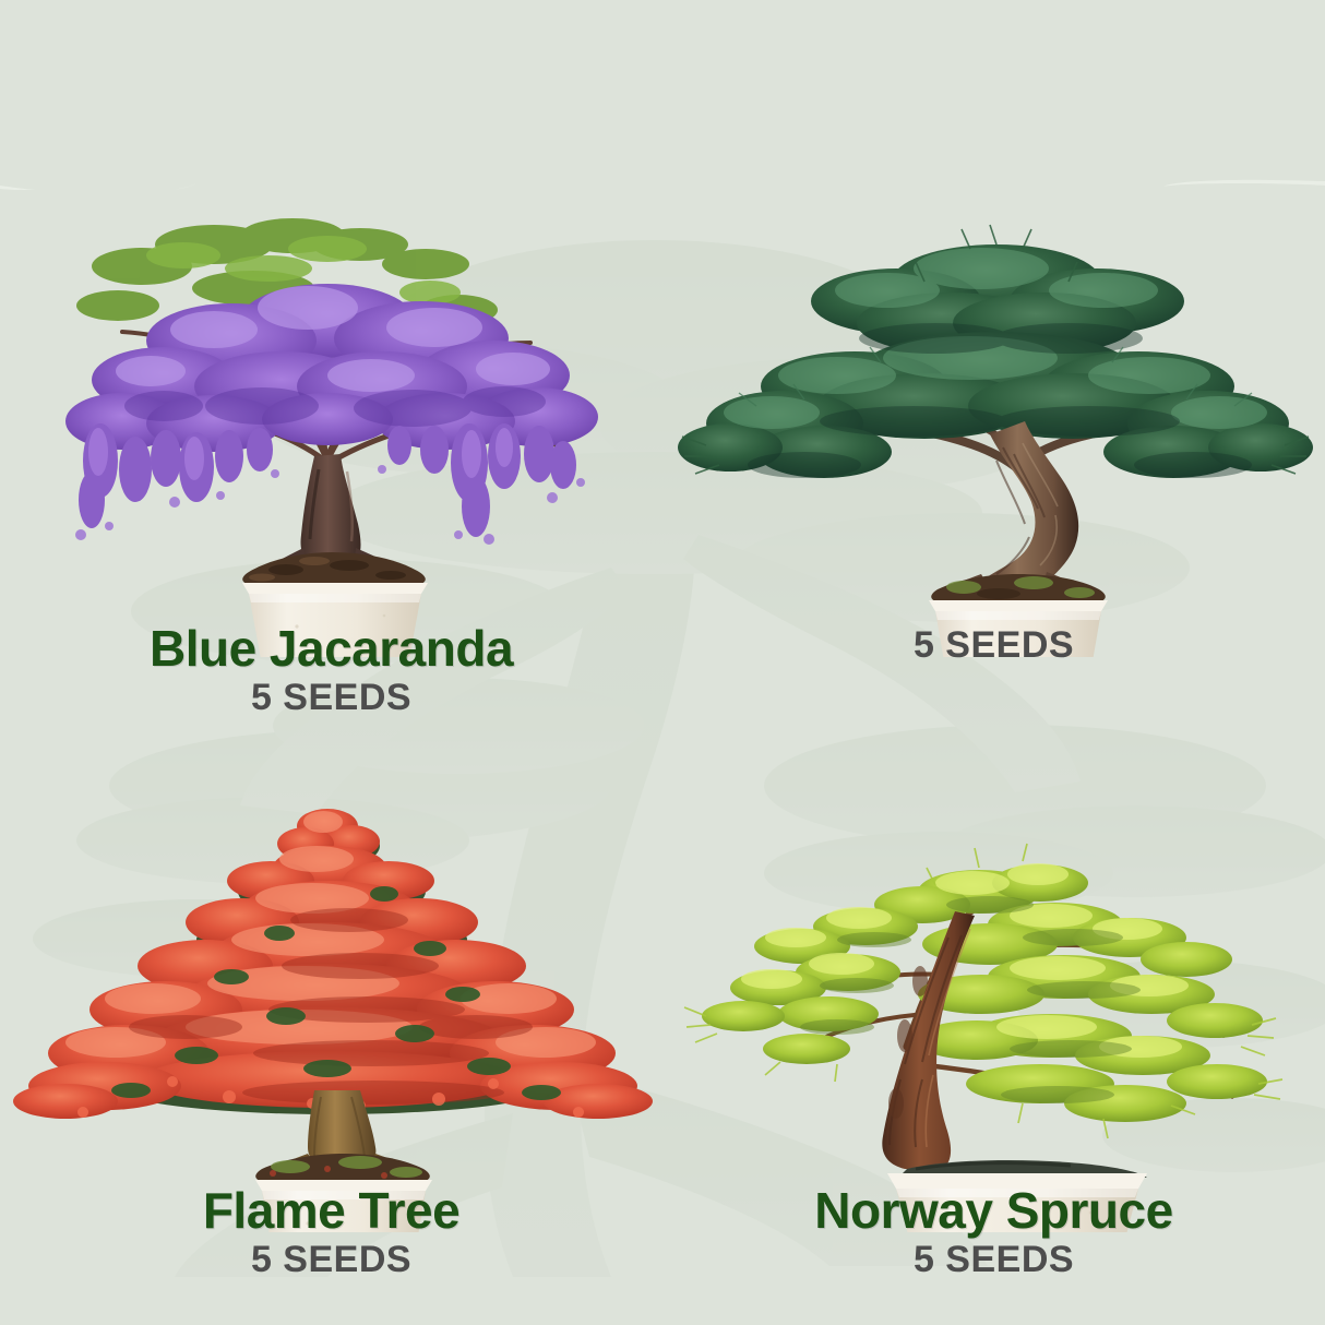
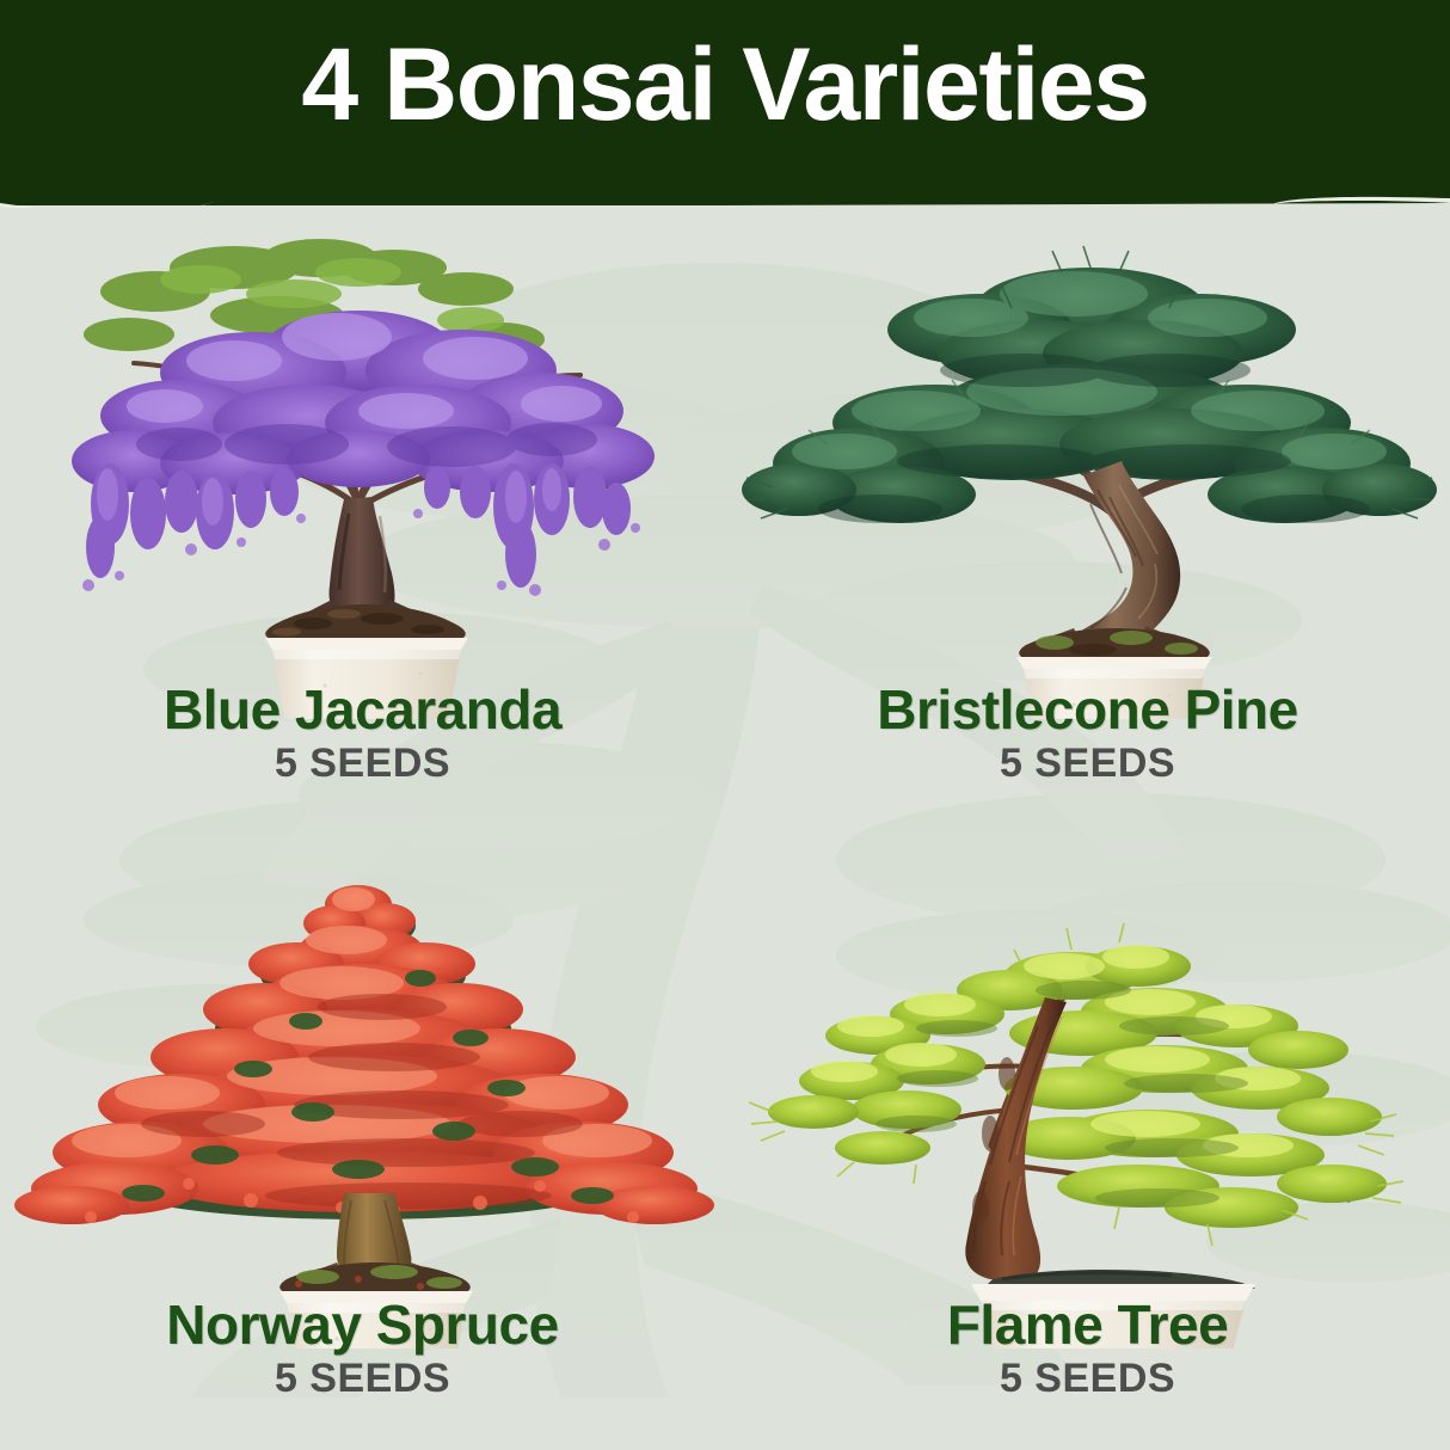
+ 4 Bonsai Varieties
  Blue Jacaranda
  5 SEEDS
+ Bristlecone Pine
  5 SEEDS
- Flame Tree
+ Norway Spruce
  5 SEEDS
- Norway Spruce
+ Flame Tree
  5 SEEDS
